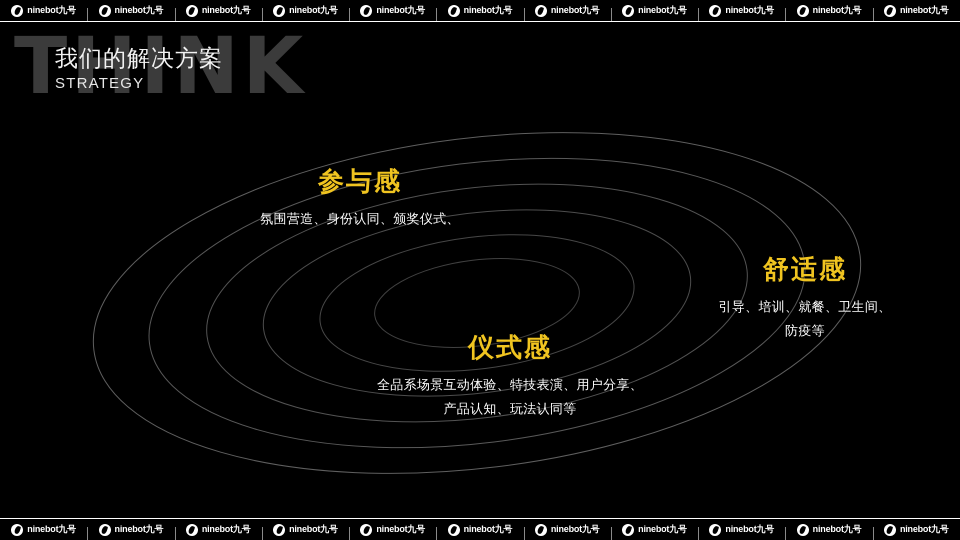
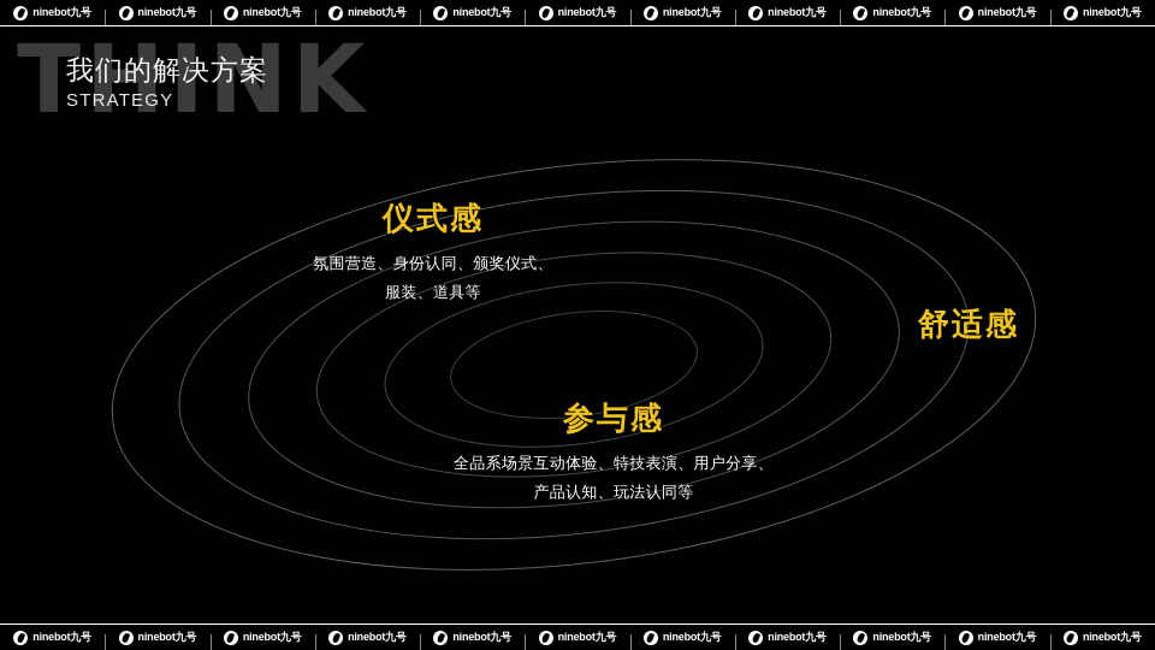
  ninebot九号
  ninebot九号
  ninebot九号
  ninebot九号
  ninebot九号
  ninebot九号
  ninebot九号
  ninebot九号
  ninebot九号
  ninebot九号
  ninebot九号
  THINK
  我们的解决方案
  STRATEGY
- 参与感
+ 仪式感
  氛围营造、身份认同、颁奖仪式、
+ 服装、道具等
  舒适感
- 引导、培训、就餐、卫生间、
- 防疫等
- 仪式感
+ 参与感
  全品系场景互动体验、特技表演、用户分享、
  产品认知、玩法认同等
  ninebot九号
  ninebot九号
  ninebot九号
  ninebot九号
  ninebot九号
  ninebot九号
  ninebot九号
  ninebot九号
  ninebot九号
  ninebot九号
  ninebot九号
